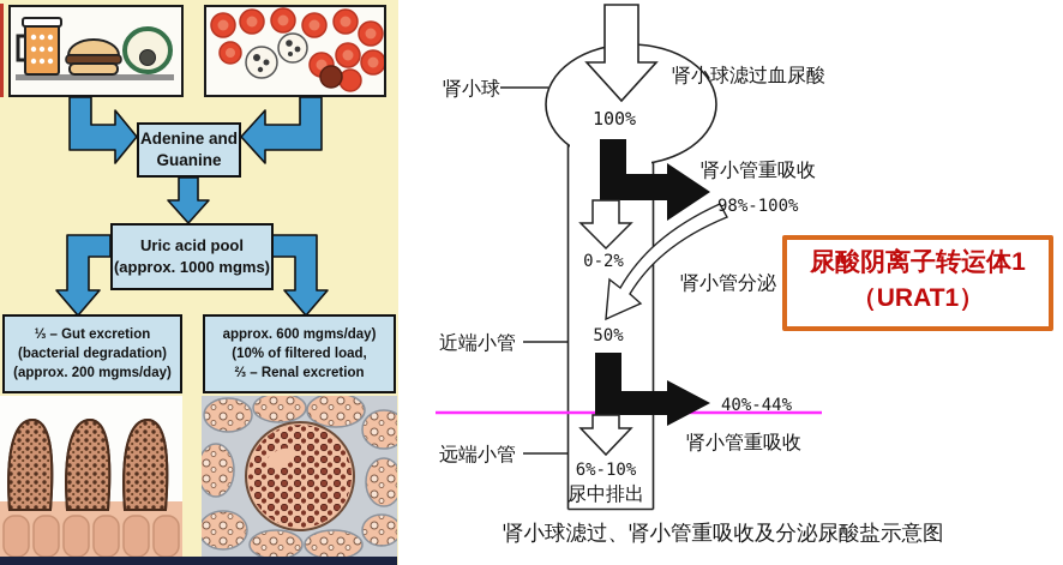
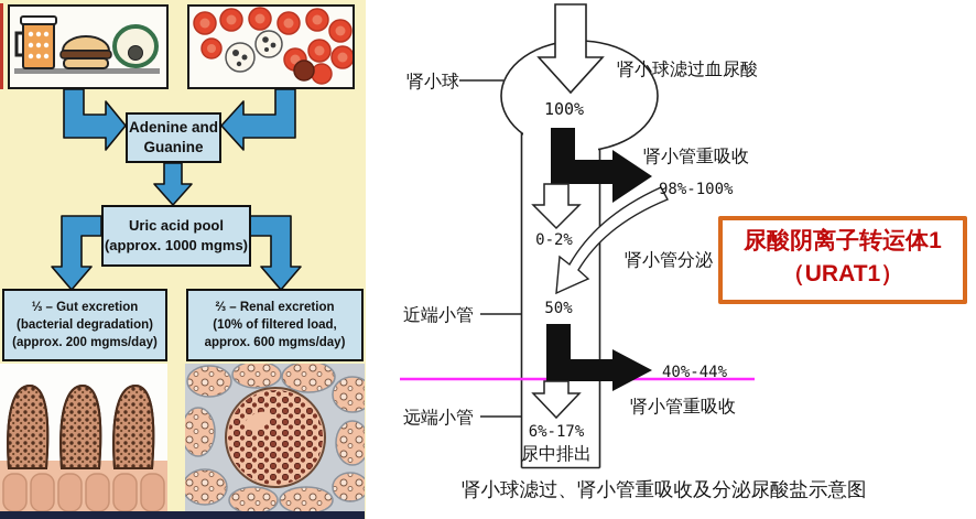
  Adenine and
  Guanine
  Uric acid pool
  (approx. 1000 mgms)
  ⅓ – Gut excretion
  (bacterial degradation)
  (approx. 200 mgms/day)
- approx. 600 mgms/day)
+ ⅔ – Renal excretion
  (10% of filtered load,
- ⅔ – Renal excretion
+ approx. 600 mgms/day)
  肾小球
  近端小管
  远端小管
  肾小球滤过血尿酸
  肾小管重吸收
  98%-100%
  肾小管分泌
  肾小管重吸收
  40%-44%
  100%
  0-2%
  50%
- 6%-10%
+ 6%-17%
  尿中排出
  肾小球滤过、肾小管重吸收及分泌尿酸盐示意图
  尿酸阴离子转运体1
  （URAT1）
